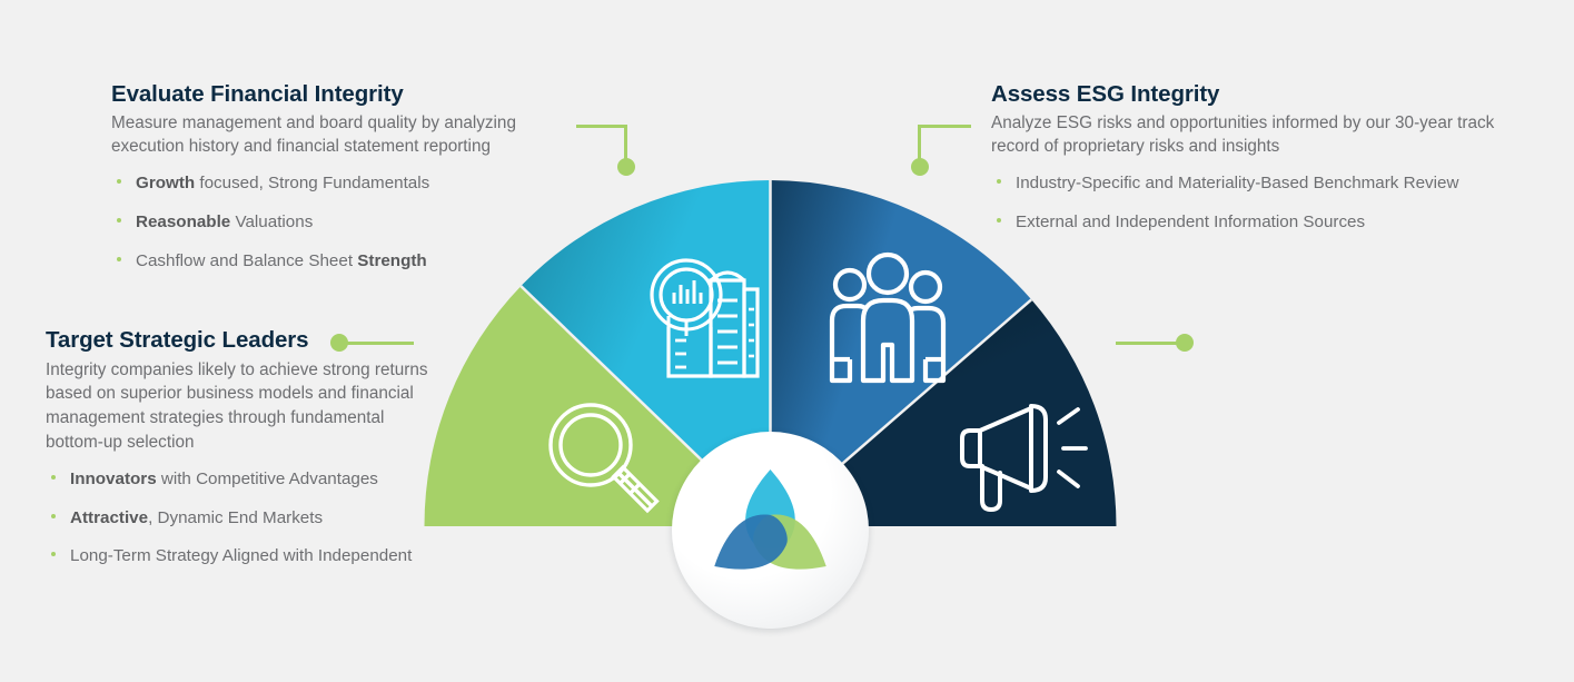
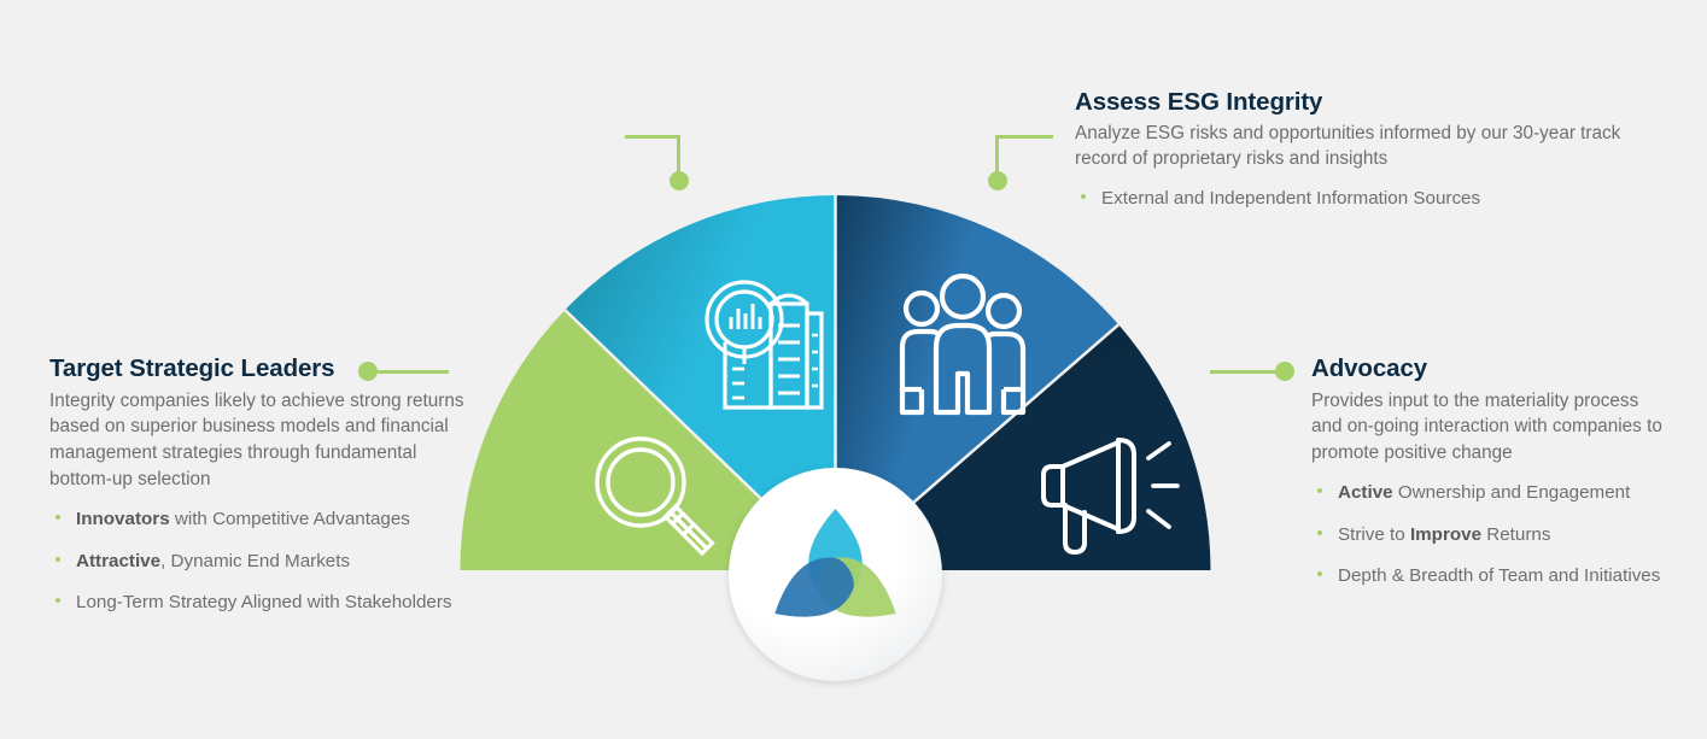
- Evaluate Financial Integrity
- Measure management and board quality by analyzing execution history and financial statement reporting
- Growth focused, Strong Fundamentals
- Reasonable Valuations
- Cashflow and Balance Sheet Strength
  Assess ESG Integrity
  Analyze ESG risks and opportunities informed by our 30-year track record of proprietary risks and insights
- Industry-Specific and Materiality-Based Benchmark Review
  External and Independent Information Sources
  Target Strategic Leaders
  Integrity companies likely to achieve strong returns based on superior business models and financial management strategies through fundamental bottom-up selection
  Innovators with Competitive Advantages
  Attractive, Dynamic End Markets
- Long-Term Strategy Aligned with Independent
+ Long-Term Strategy Aligned with Stakeholders
+ Advocacy
+ Provides input to the materiality process and on-going interaction with companies to promote positive change
+ Active Ownership and Engagement
+ Strive to Improve Returns
+ Depth & Breadth of Team and Initiatives
